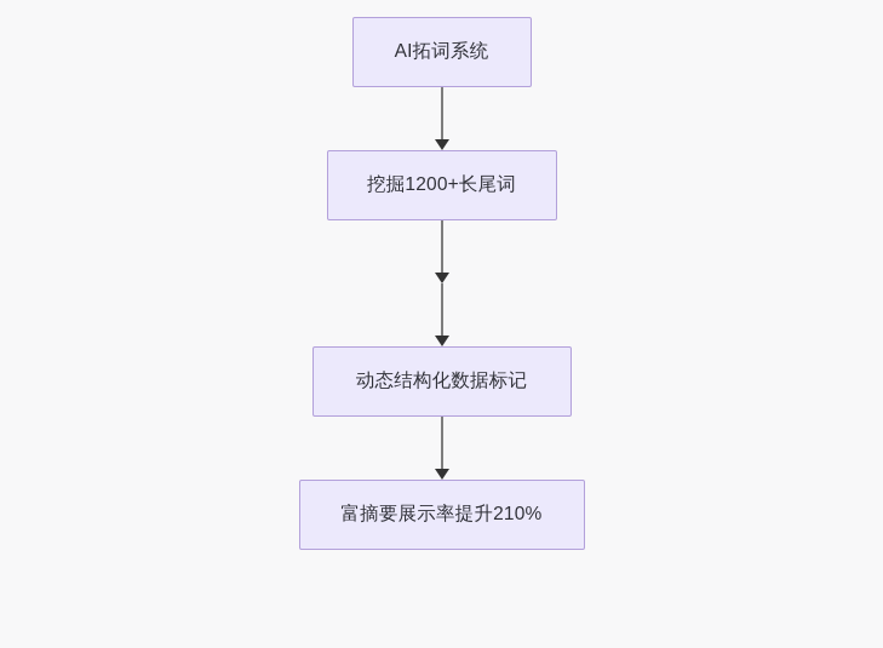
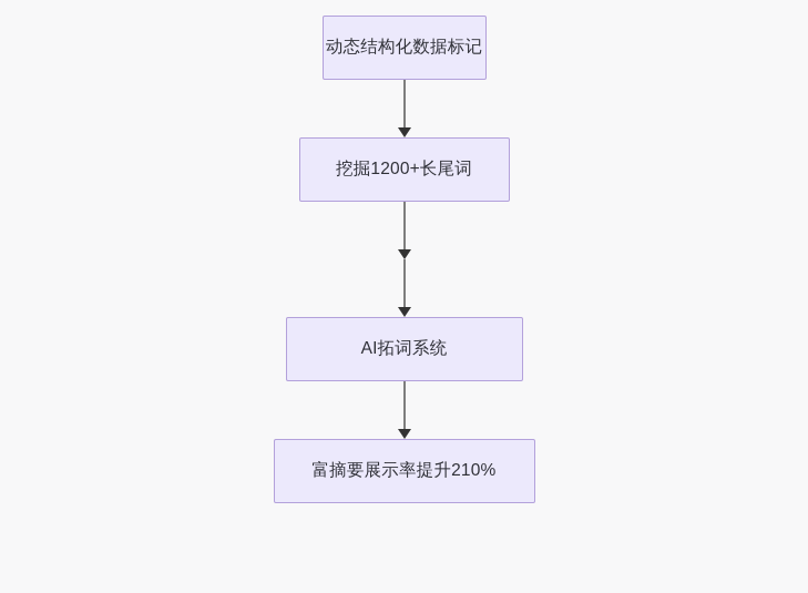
- AI拓词系统
+ 动态结构化数据标记
  挖掘1200+长尾词
- 动态结构化数据标记
+ AI拓词系统
  富摘要展示率提升210%
